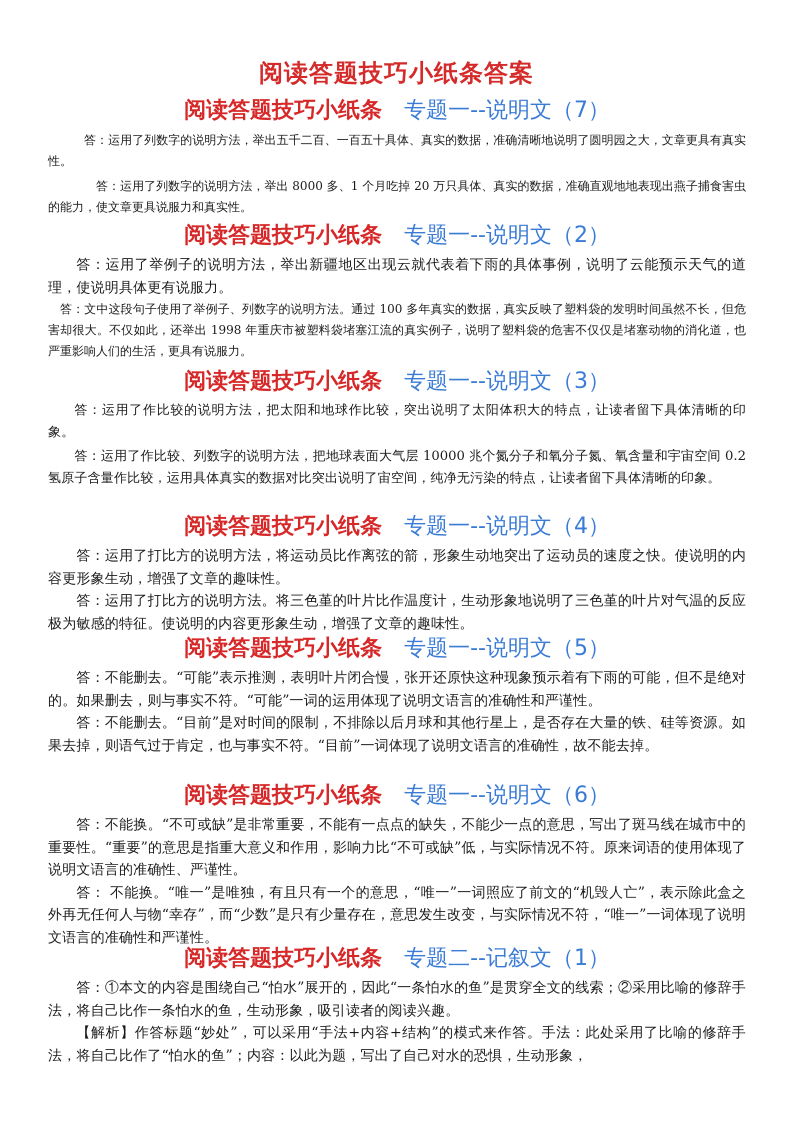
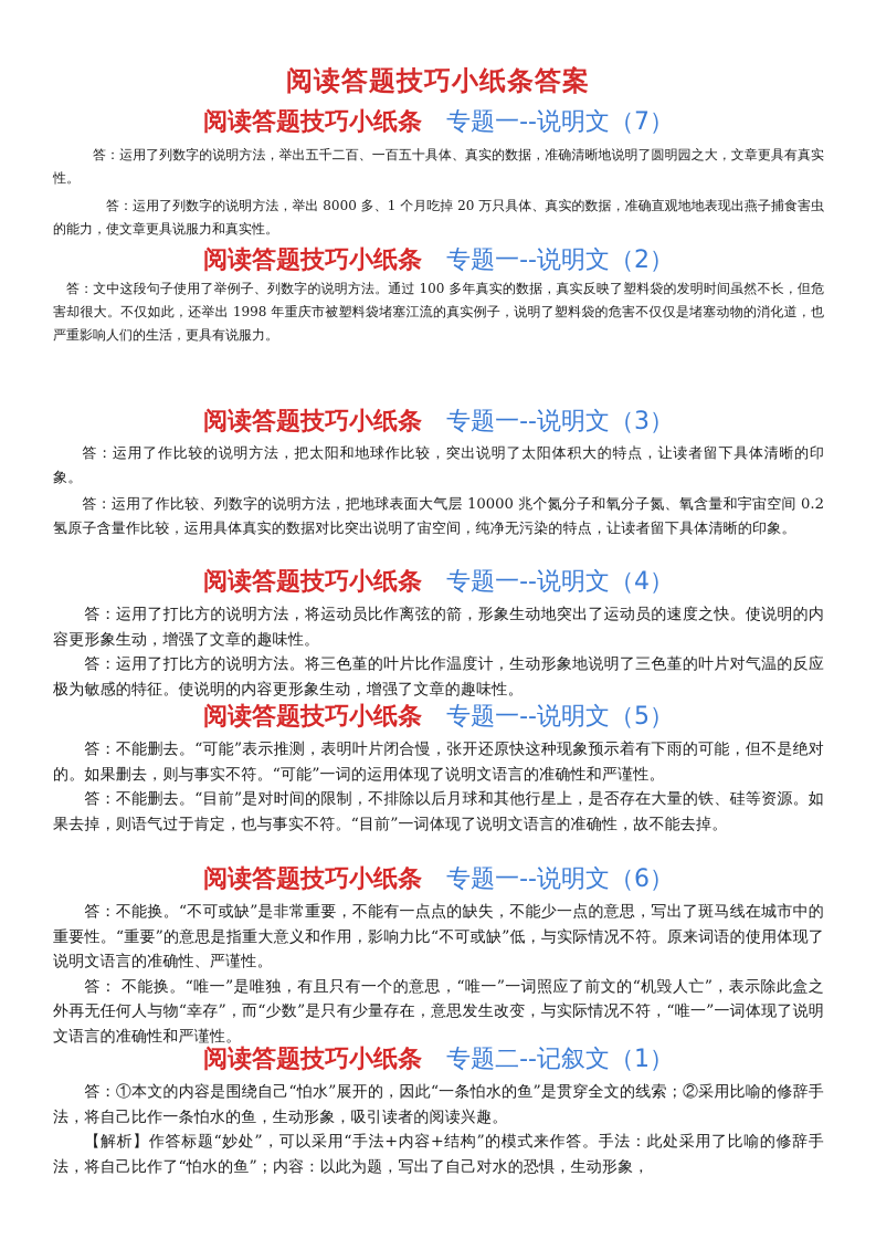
  阅读答题技巧小纸条答案
  阅读答题技巧小纸条 专题一--说明文（7）
  答：运用了列数字的说明方法，举出五千二百、一百五十具体、真实的数据，准确清晰地说明了圆明园之大，文章更具有真实性。
  答：运用了列数字的说明方法，举出 8000 多、1 个月吃掉 20 万只具体、真实的数据，准确直观地地表现出燕子捕食害虫的能力，使文章更具说服力和真实性。
  阅读答题技巧小纸条 专题一--说明文（2）
- 答：运用了举例子的说明方法，举出新疆地区出现云就代表着下雨的具体事例，说明了云能预示天气的道理，使说明具体更有说服力。
  答：文中这段句子使用了举例子、列数字的说明方法。通过 100 多年真实的数据，真实反映了塑料袋的发明时间虽然不长，但危害却很大。不仅如此，还举出 1998 年重庆市被塑料袋堵塞江流的真实例子，说明了塑料袋的危害不仅仅是堵塞动物的消化道，也严重影响人们的生活，更具有说服力。
  阅读答题技巧小纸条 专题一--说明文（3）
  答：运用了作比较的说明方法，把太阳和地球作比较，突出说明了太阳体积大的特点，让读者留下具体清晰的印象。
  答：运用了作比较、列数字的说明方法，把地球表面大气层 10000 兆个氮分子和氧分子氮、氧含量和宇宙空间 0.2 氢原子含量作比较，运用具体真实的数据对比突出说明了宙空间，纯净无污染的特点，让读者留下具体清晰的印象。
  阅读答题技巧小纸条 专题一--说明文（4）
  答：运用了打比方的说明方法，将运动员比作离弦的箭，形象生动地突出了运动员的速度之快。使说明的内容更形象生动，增强了文章的趣味性。
  答：运用了打比方的说明方法。将三色堇的叶片比作温度计，生动形象地说明了三色堇的叶片对气温的反应极为敏感的特征。使说明的内容更形象生动，增强了文章的趣味性。
  阅读答题技巧小纸条 专题一--说明文（5）
  答：不能删去。“可能”表示推测，表明叶片闭合慢，张开还原快这种现象预示着有下雨的可能，但不是绝对的。如果删去，则与事实不符。“可能”一词的运用体现了说明文语言的准确性和严谨性。
  答：不能删去。“目前”是对时间的限制，不排除以后月球和其他行星上，是否存在大量的铁、硅等资源。如果去掉，则语气过于肯定，也与事实不符。“目前”一词体现了说明文语言的准确性，故不能去掉。
  阅读答题技巧小纸条 专题一--说明文（6）
  答：不能换。“不可或缺”是非常重要，不能有一点点的缺失，不能少一点的意思，写出了斑马线在城市中的重要性。“重要”的意思是指重大意义和作用，影响力比“不可或缺”低，与实际情况不符。原来词语的使用体现了说明文语言的准确性、严谨性。
  答： 不能换。“唯一”是唯独，有且只有一个的意思，“唯一”一词照应了前文的“机毁人亡”，表示除此盒之外再无任何人与物“幸存”，而“少数”是只有少量存在，意思发生改变，与实际情况不符，“唯一”一词体现了说明文语言的准确性和严谨性。
  阅读答题技巧小纸条 专题二--记叙文（1）
  答：①本文的内容是围绕自己“怕水”展开的，因此“一条怕水的鱼”是贯穿全文的线索；②采用比喻的修辞手法，将自己比作一条怕水的鱼，生动形象，吸引读者的阅读兴趣。
  【解析】作答标题“妙处”，可以采用“手法+内容+结构”的模式来作答。手法：此处采用了比喻的修辞手法，将自己比作了“怕水的鱼”；内容：以此为题，写出了自己对水的恐惧，生动形象，
